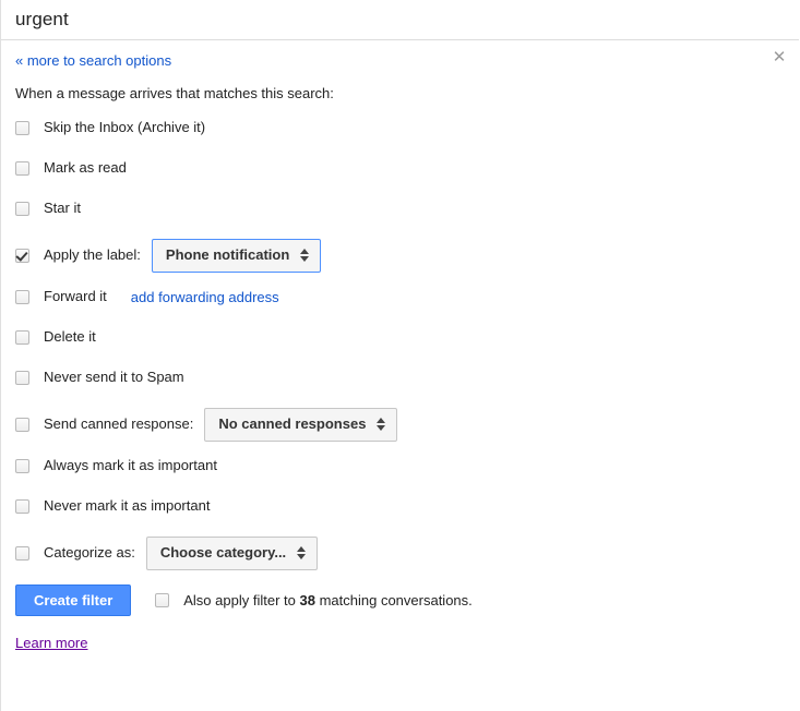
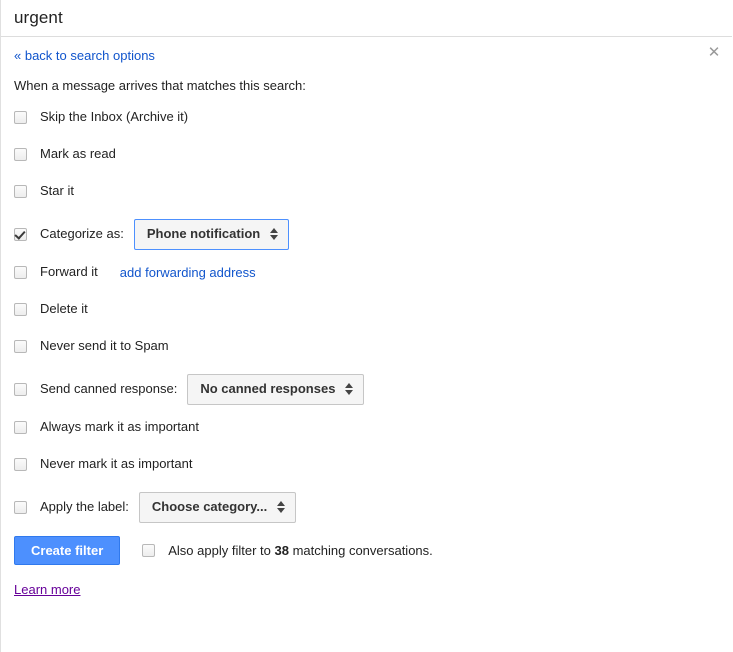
  urgent
  ✕
- « more to search options
+ « back to search options
  When a message arrives that matches this search:
  Skip the Inbox (Archive it)
  Mark as read
  Star it
- Apply the label:
+ Categorize as:
  Phone notification
  Forward it
  add forwarding address
  Delete it
  Never send it to Spam
  Send canned response:
  No canned responses
  Always mark it as important
  Never mark it as important
- Categorize as:
+ Apply the label:
  Choose category...
  Create filter
  Also apply filter to 38 matching conversations.
  Learn more
